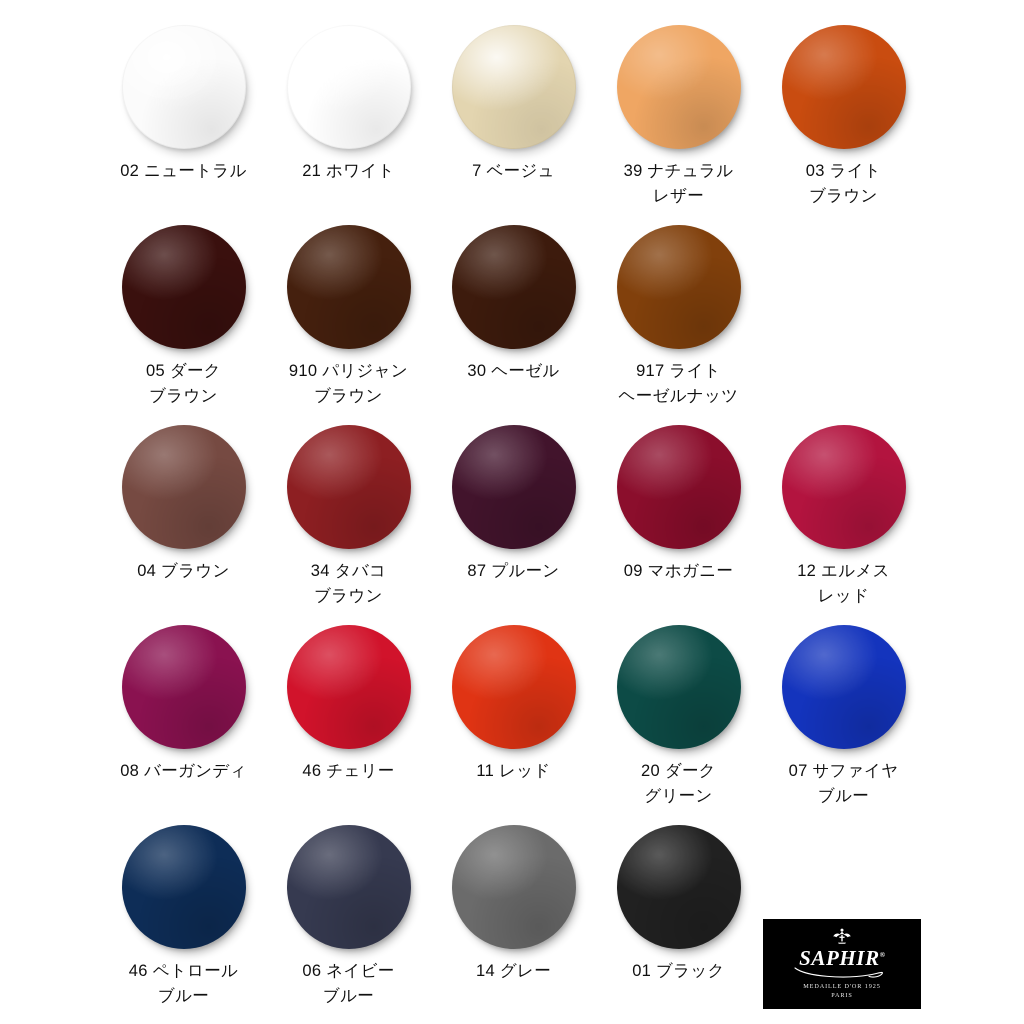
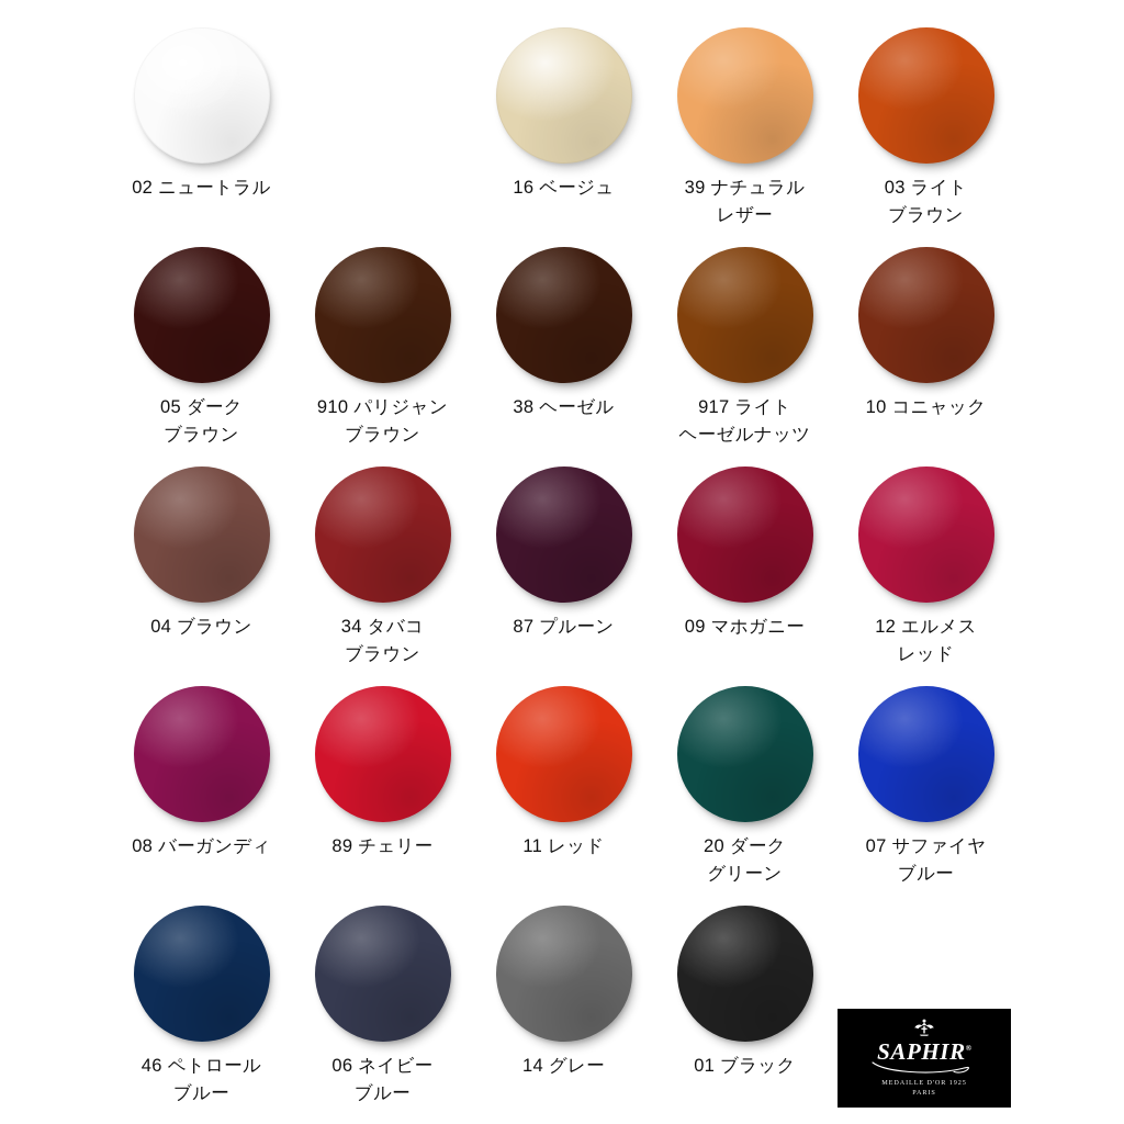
  02 ニュートラル
- 21 ホワイト
- 7 ベージュ
+ 16 ベージュ
  39 ナチュラル
  レザー
  03 ライト
  ブラウン
  05 ダーク
  ブラウン
  910 パリジャン
  ブラウン
- 30 ヘーゼル
+ 38 ヘーゼル
  917 ライト
  ヘーゼルナッツ
+ 10 コニャック
  04 ブラウン
  34 タバコ
  ブラウン
  87 プルーン
  09 マホガニー
  12 エルメス
  レッド
  08 バーガンディ
- 46 チェリー
+ 89 チェリー
  11 レッド
  20 ダーク
  グリーン
  07 サファイヤ
  ブルー
  46 ペトロール
  ブルー
  06 ネイビー
  ブルー
  14 グレー
  01 ブラック
  SAPHIR®
